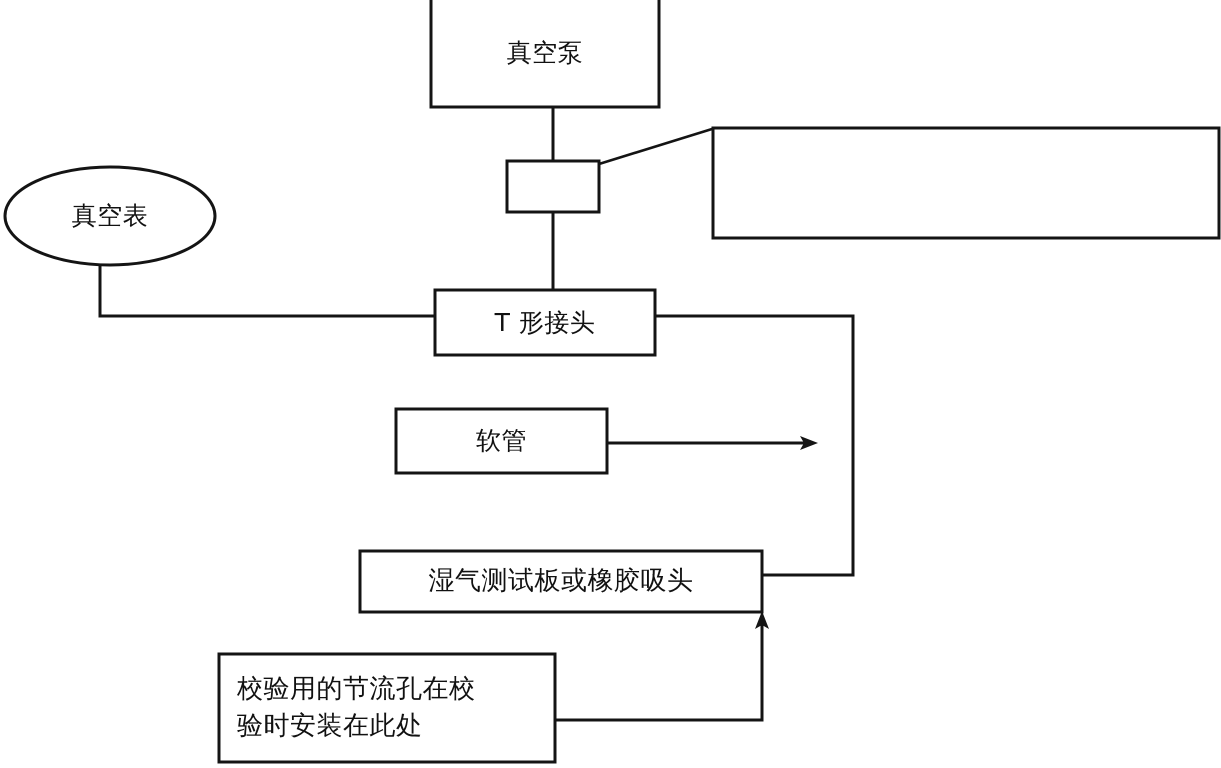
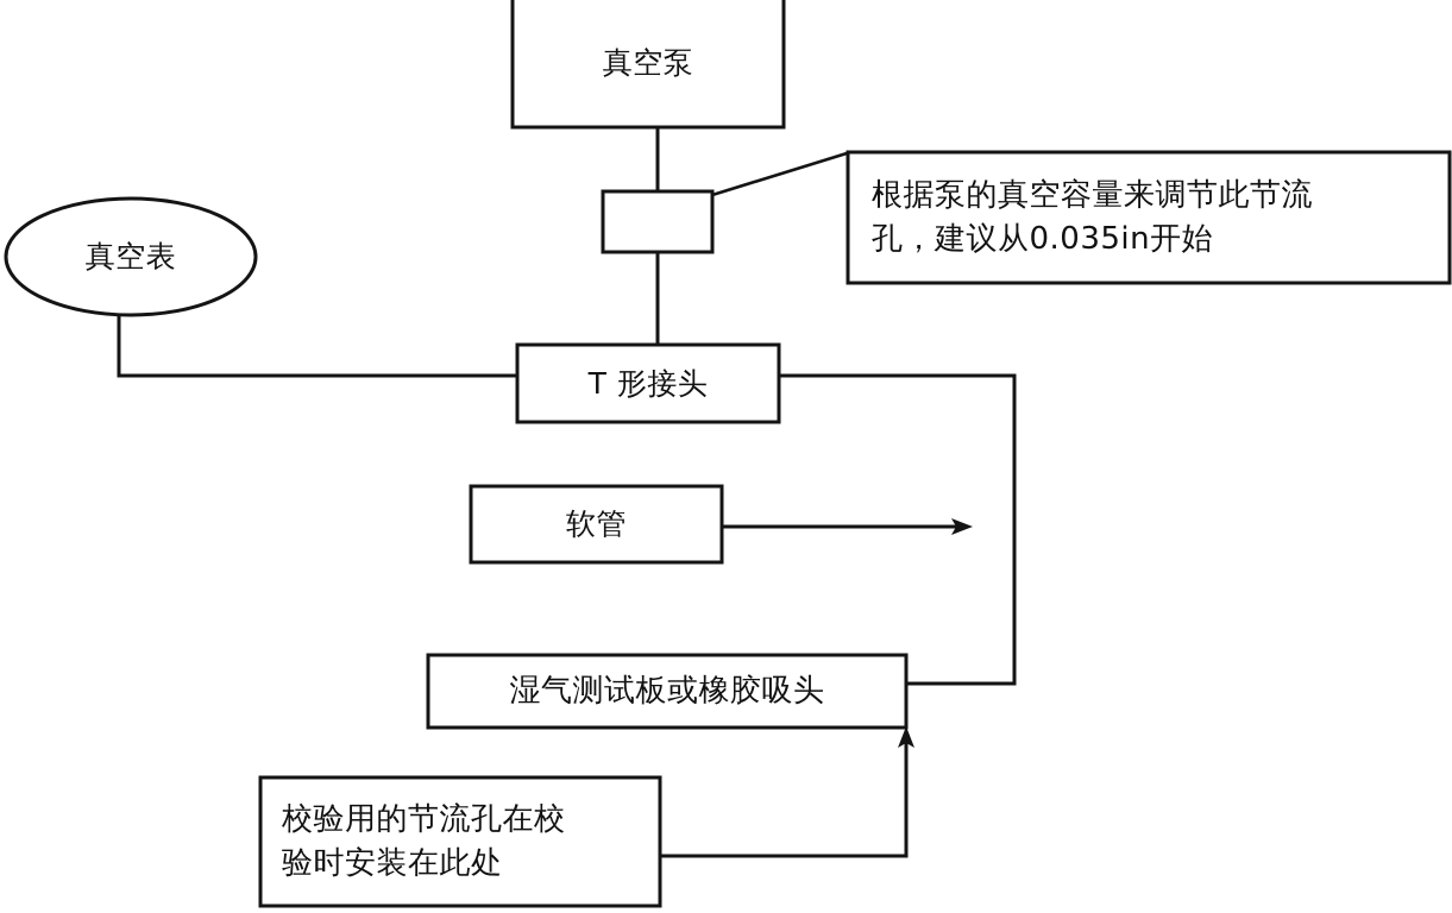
  真空泵
+ 根据泵的真空容量来调节此节流
+ 孔，建议从0.035in开始
  真空表
  T 形接头
  软管
  湿气测试板或橡胶吸头
  校验用的节流孔在校
  验时安装在此处
